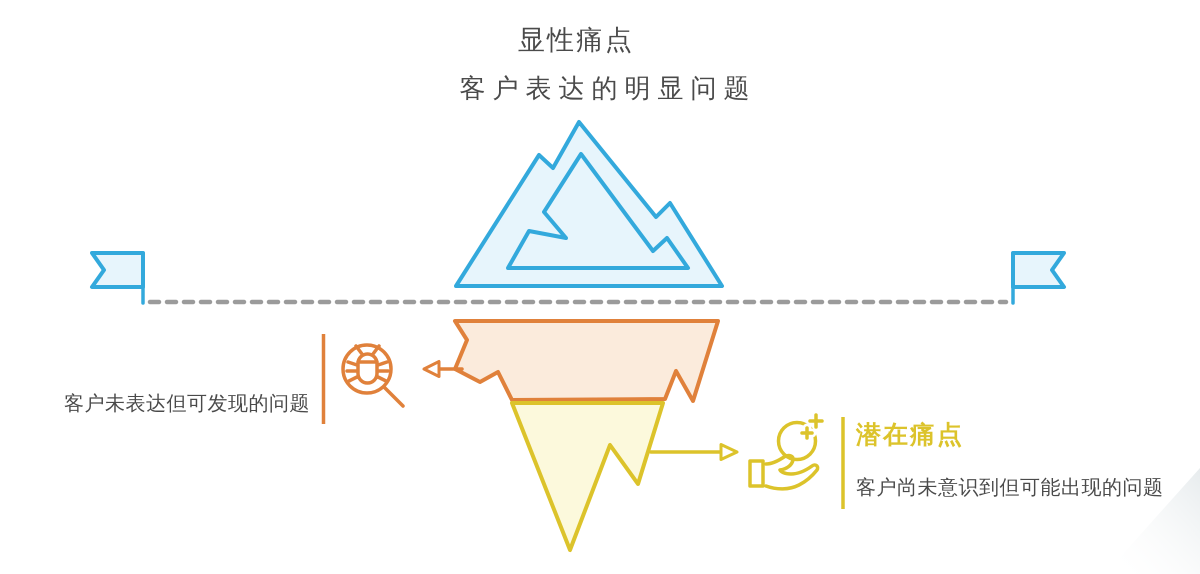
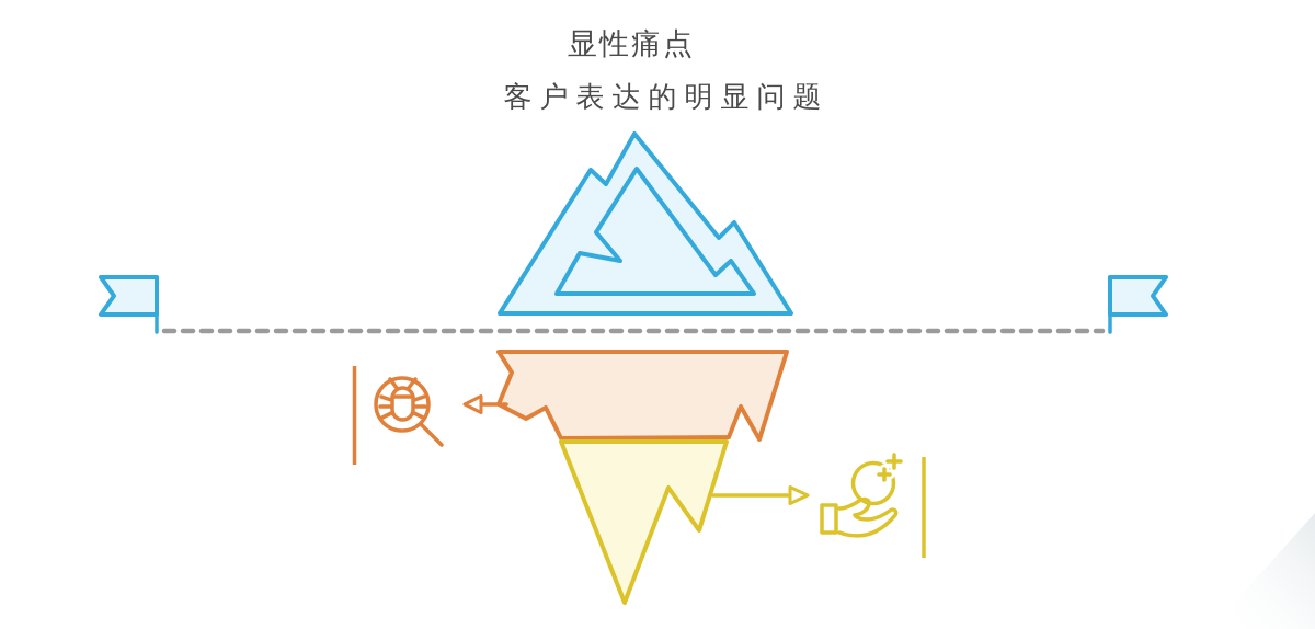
  显性痛点
  客户表达的明显问题
- 客户未表达但可发现的问题
- 潜在痛点
- 客户尚未意识到但可能出现的问题
